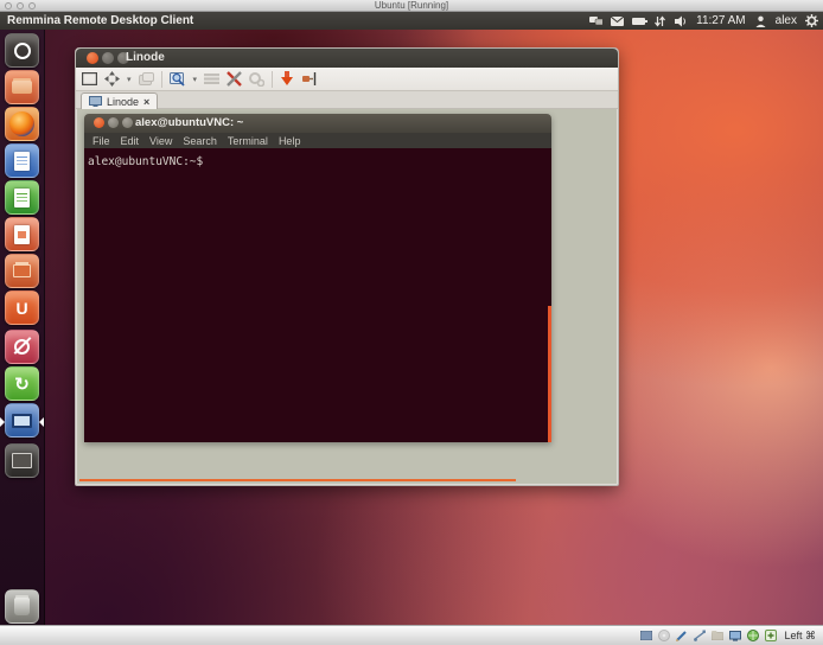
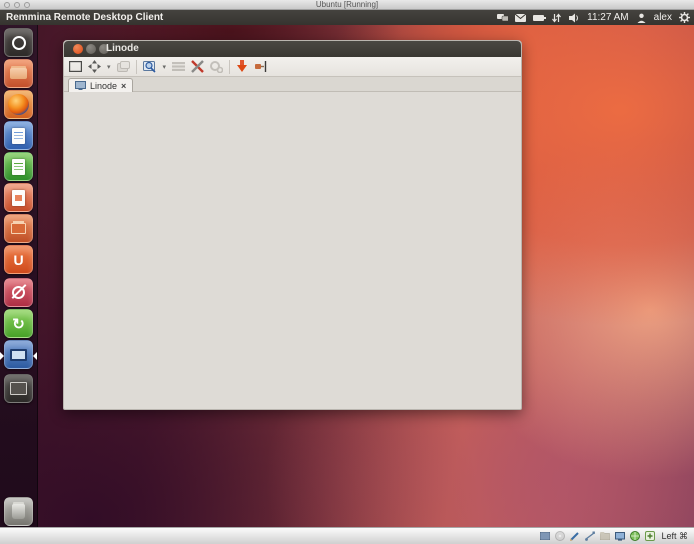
  Ubuntu [Running]
  Remmina Remote Desktop Client
  11:27 AM
  alex
  U
  ↻
  Linode
  Linode
  ×
- alex@ubuntuVNC: ~
- File
- Edit
- View
- Search
- Terminal
- Help
- alex@ubuntuVNC:~$
  Left ⌘
